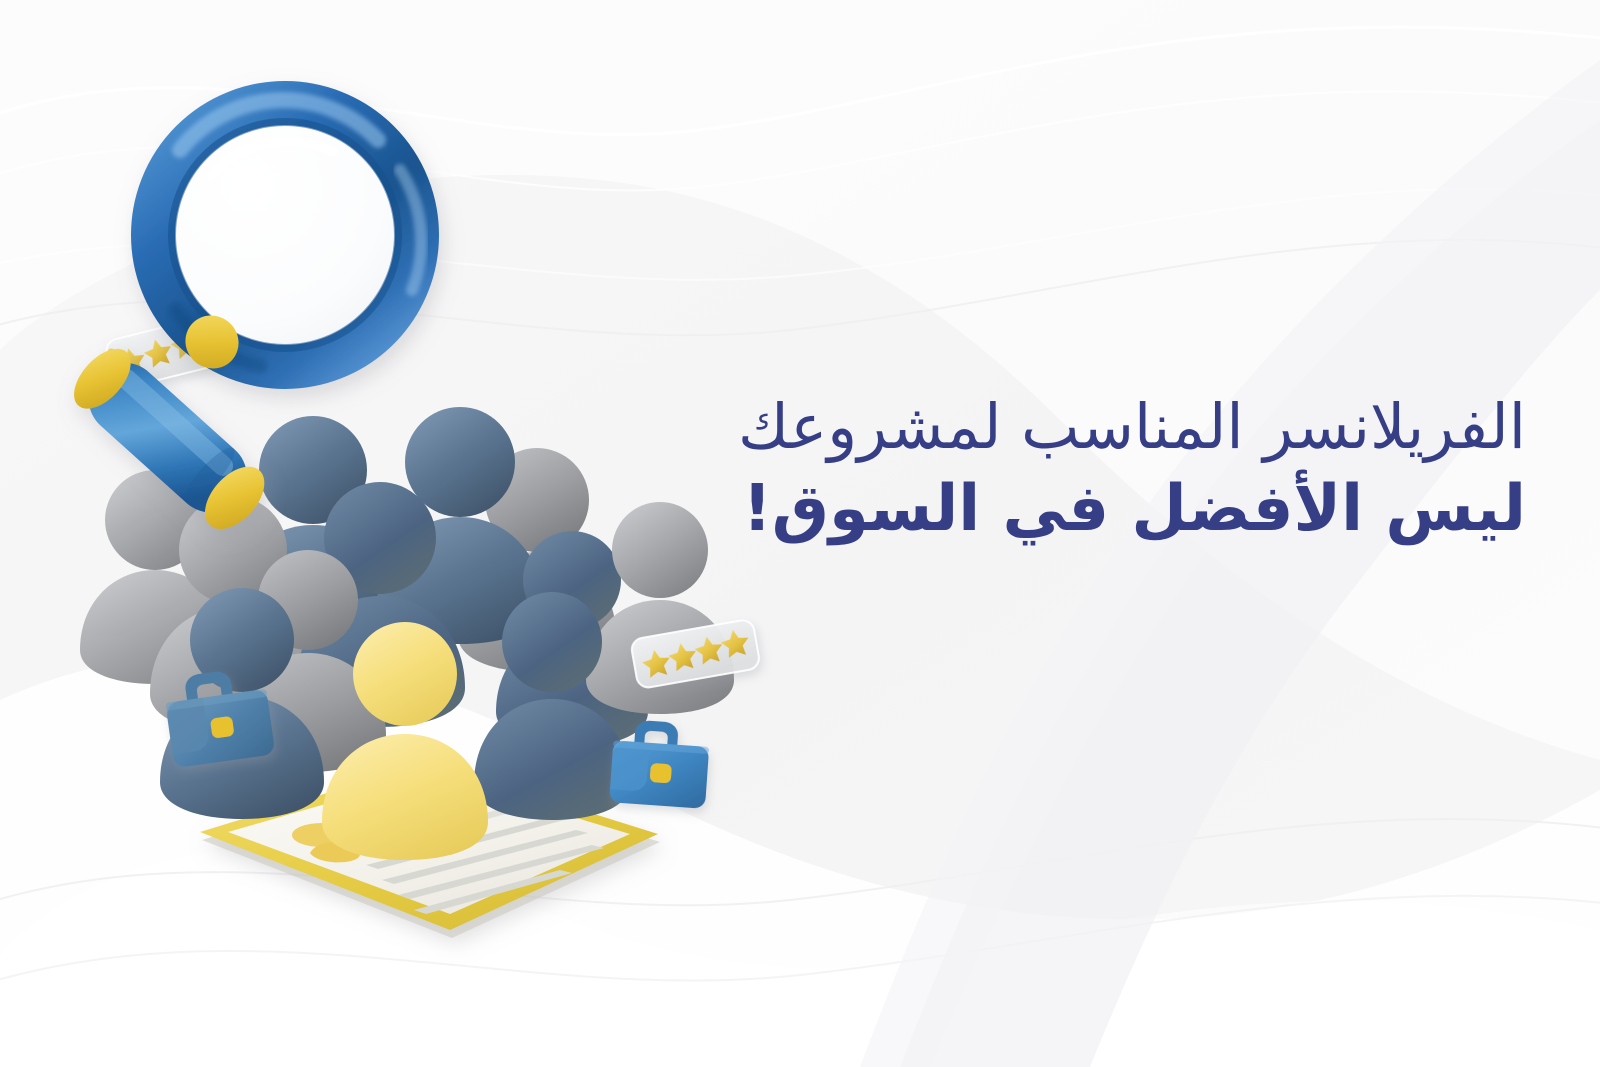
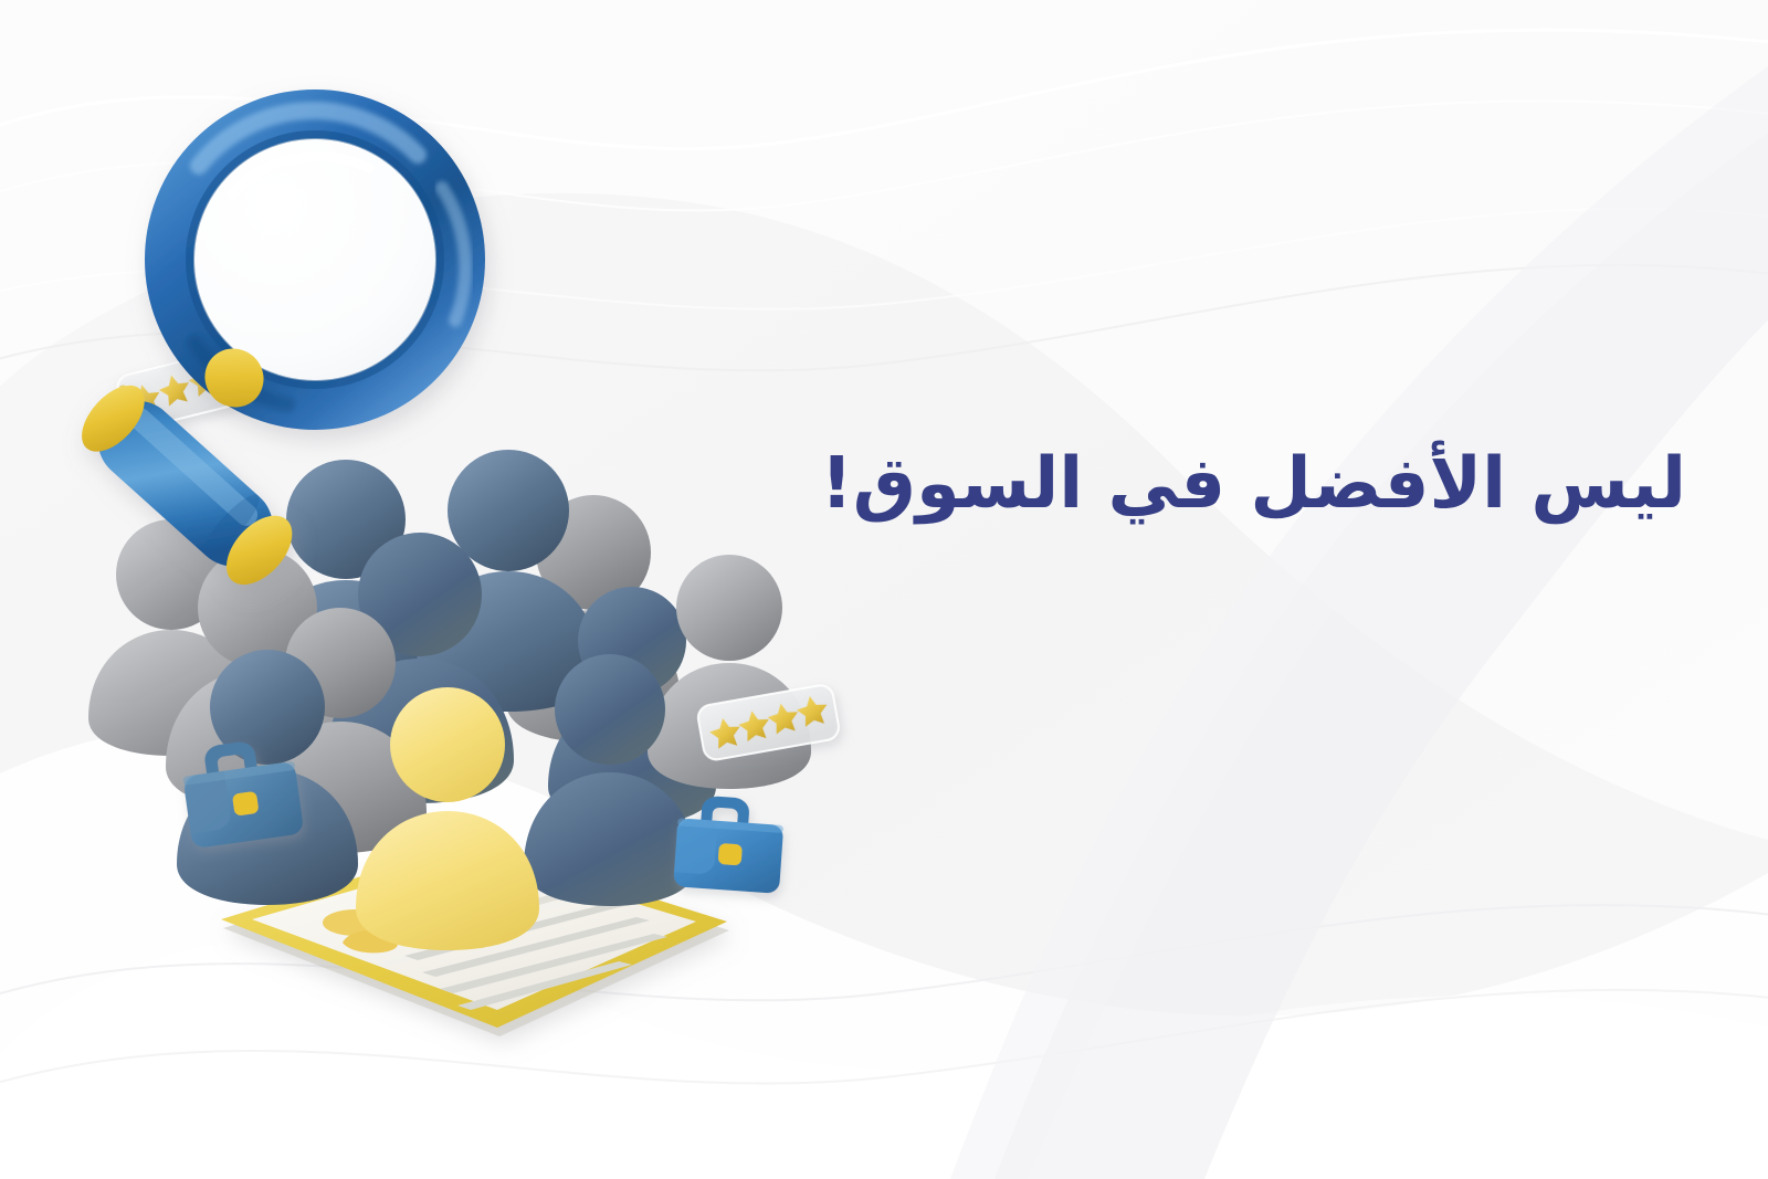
- الفريلانسر المناسب لمشروعك
  ليس الأفضل في السوق!
